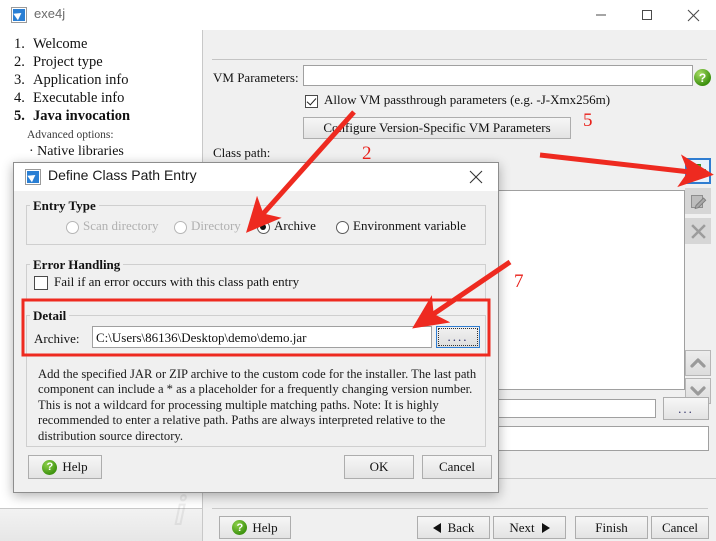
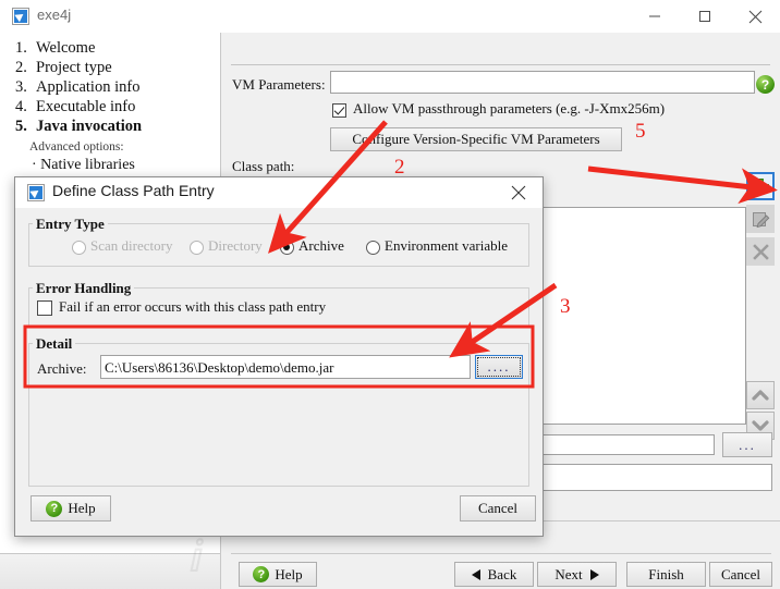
  exe4j
  1. Welcome
  2. Project type
  3. Application info
  4. Executable info
  5. Java invocation
  Advanced options:
  · Native libraries
  ⅈ
  VM Parameters:
  ?
  Allow VM passthrough parameters (e.g. -J-Xmx256m)
  Cofigure Version-Specific VM Parameters
  Class path:
  ...
  ?
  Help
  Back
  Next
  Finish
  Cancel
  Define Class Path Entry
  Entry Type
  Scan directory
  Directory
  Archive
  Environment variable
  Error Handling
  Fail if an error occurs with this class path entry
  Detail
  Archive:
  C:\Users\86136\Desktop\demo\demo.jar
  ....
- Add the specified JAR or ZIP archive to the custom code for the installer. The last path component can include a * as a placeholder for a frequently changing version number. This is not a wildcard for processing multiple matching paths. Note: It is highly recommended to enter a relative path. Paths are always interpreted relative to the distribution source directory.
  ?
  Help
- OK
  Cancel
  5
  2
- 7
+ 3
